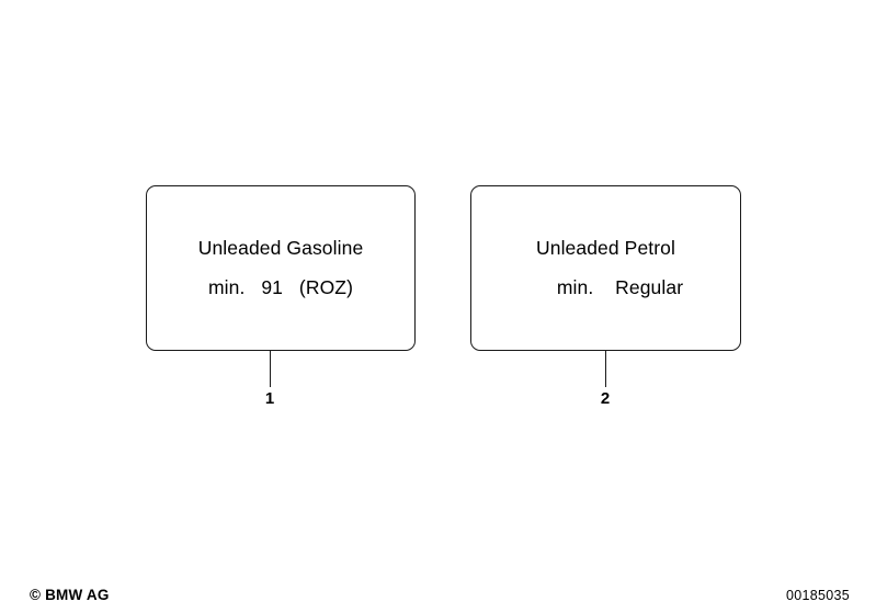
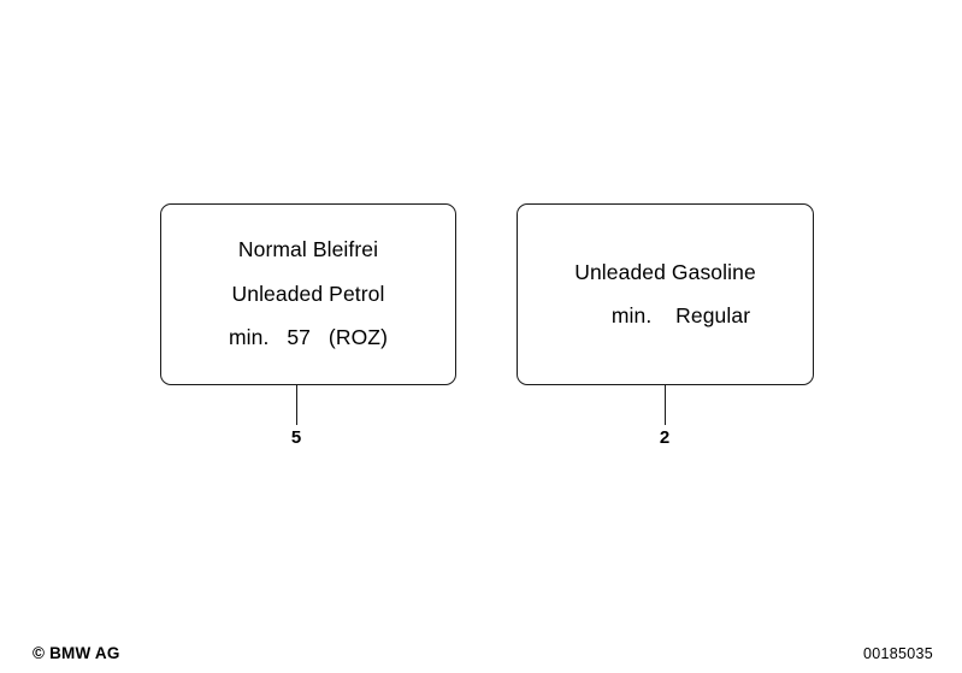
+ Normal Bleifrei
- Unleaded Gasoline
+ Unleaded Petrol
- min. 91 (ROZ)
+ min. 57 (ROZ)
- 1
+ 5
- Unleaded Petrol
+ Unleaded Gasoline
  min. Regular
  2
  © BMW AG
  00185035
